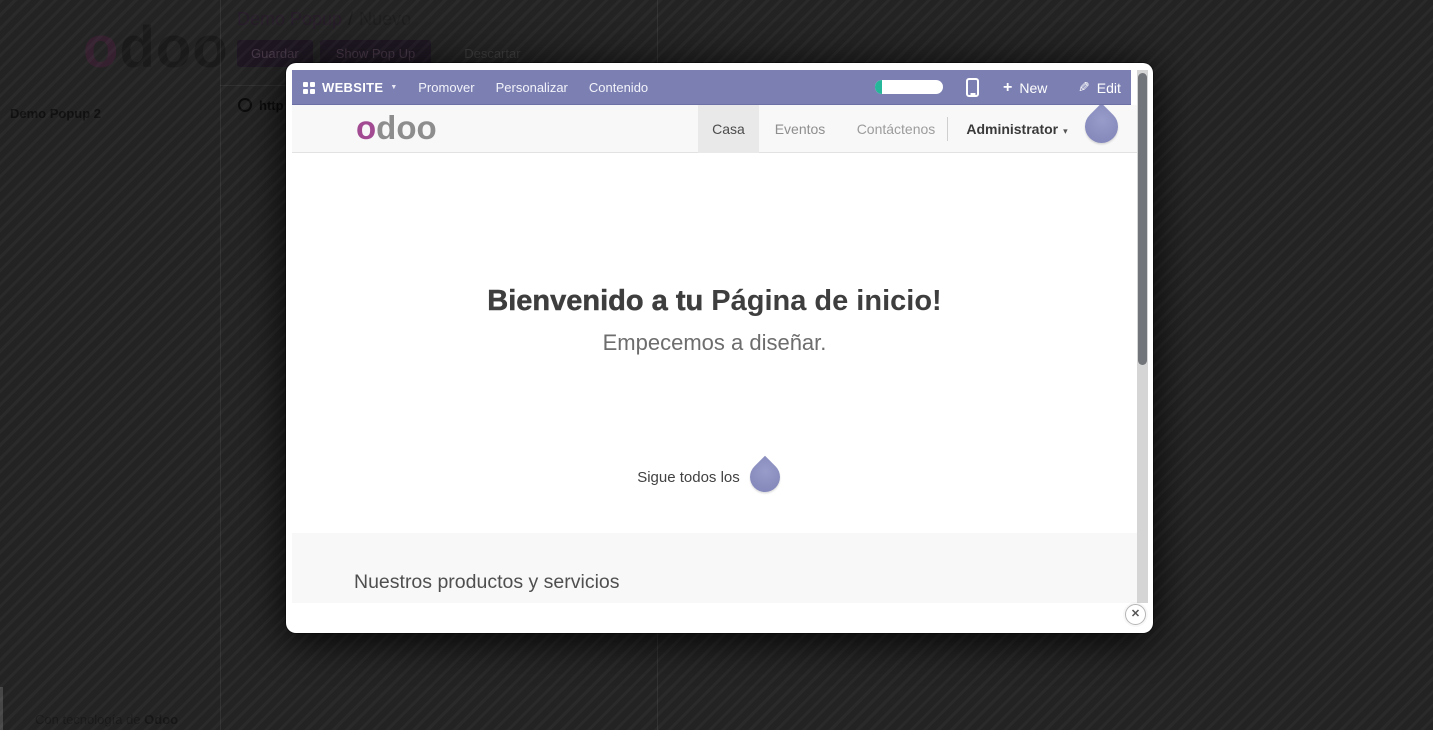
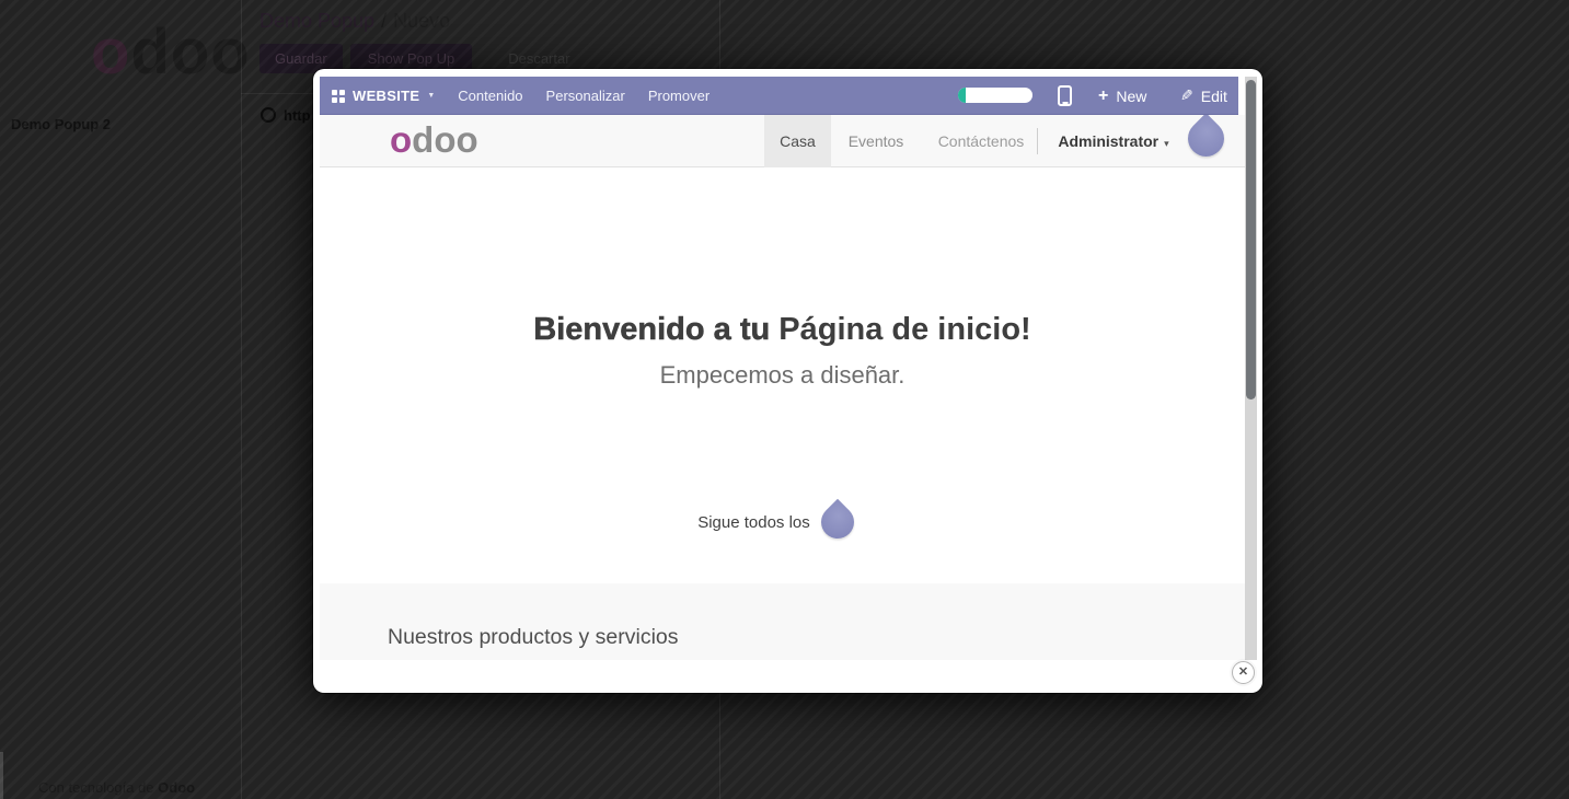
  WEBSITE
- Promover
+ Contenido
  Personalizar
- Contenido
+ Promover
  +
  New
  Edit
  odoo
  Casa
  Eventos
  Contáctenos
  Administrator ▾
  Bienvenido a tu Página de inicio!
  Empecemos a diseñar.
  Sigue todos los
  Nuestros productos y servicios
  ✕
